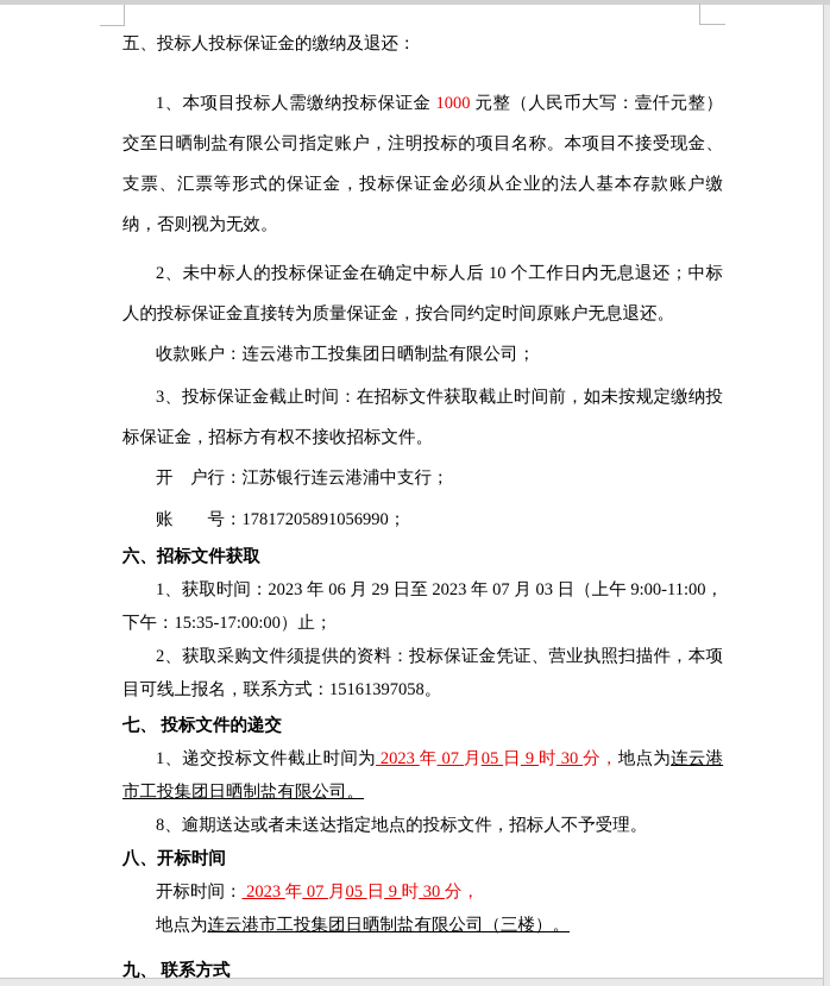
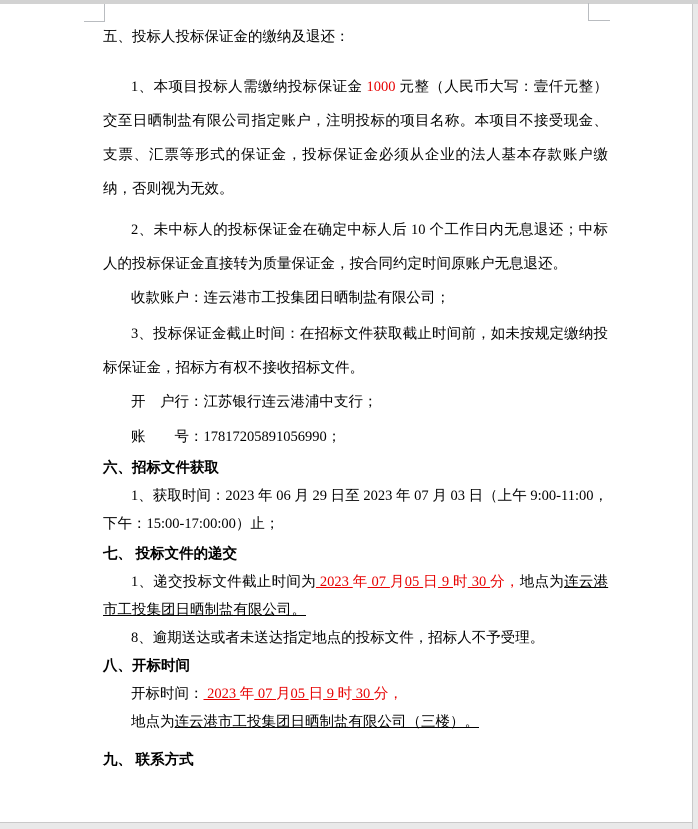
  五、投标人投标保证金的缴纳及退还：
  1、本项目投标人需缴纳投标保证金 1000 元整（人民币大写：壹仟元整）交至日晒制盐有限公司指定账户，注明投标的项目名称。本项目不接受现金、支票、汇票等形式的保证金，投标保证金必须从企业的法人基本存款账户缴纳，否则视为无效。
  2、未中标人的投标保证金在确定中标人后 10 个工作日内无息退还；中标人的投标保证金直接转为质量保证金，按合同约定时间原账户无息退还。
  收款账户：连云港市工投集团日晒制盐有限公司；
  3、投标保证金截止时间：在招标文件获取截止时间前，如未按规定缴纳投标保证金，招标方有权不接收招标文件。
  开 户行：江苏银行连云港浦中支行；
  账 号：17817205891056990；
  六、招标文件获取
- 1、获取时间：2023 年 06 月 29 日至 2023 年 07 月 03 日（上午 9:00-11:00，下午：15:35-17:00:00）止；
+ 1、获取时间：2023 年 06 月 29 日至 2023 年 07 月 03 日（上午 9:00-11:00，下午：15:00-17:00:00）止；
- 2、获取采购文件须提供的资料：投标保证金凭证、营业执照扫描件，本项目可线上报名，联系方式：15161397058。
  七、 投标文件的递交
  1、递交投标文件截止时间为 2023 年 07 月05 日 9 时 30 分，地点为连云港市工投集团日晒制盐有限公司。
  8、逾期送达或者未送达指定地点的投标文件，招标人不予受理。
  八、开标时间
  开标时间： 2023 年 07 月05 日 9 时 30 分，
  地点为连云港市工投集团日晒制盐有限公司（三楼）。
  九、 联系方式
